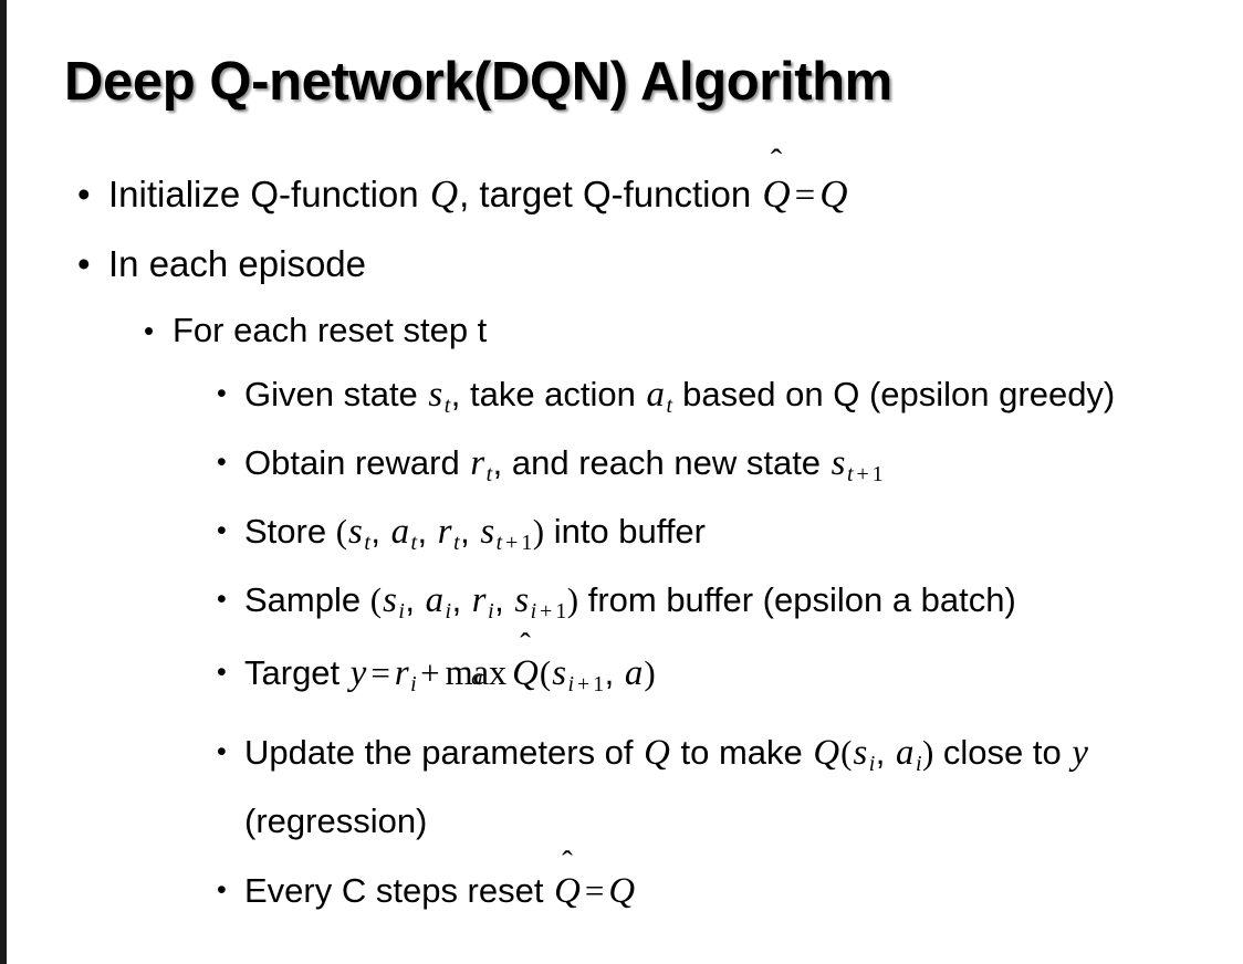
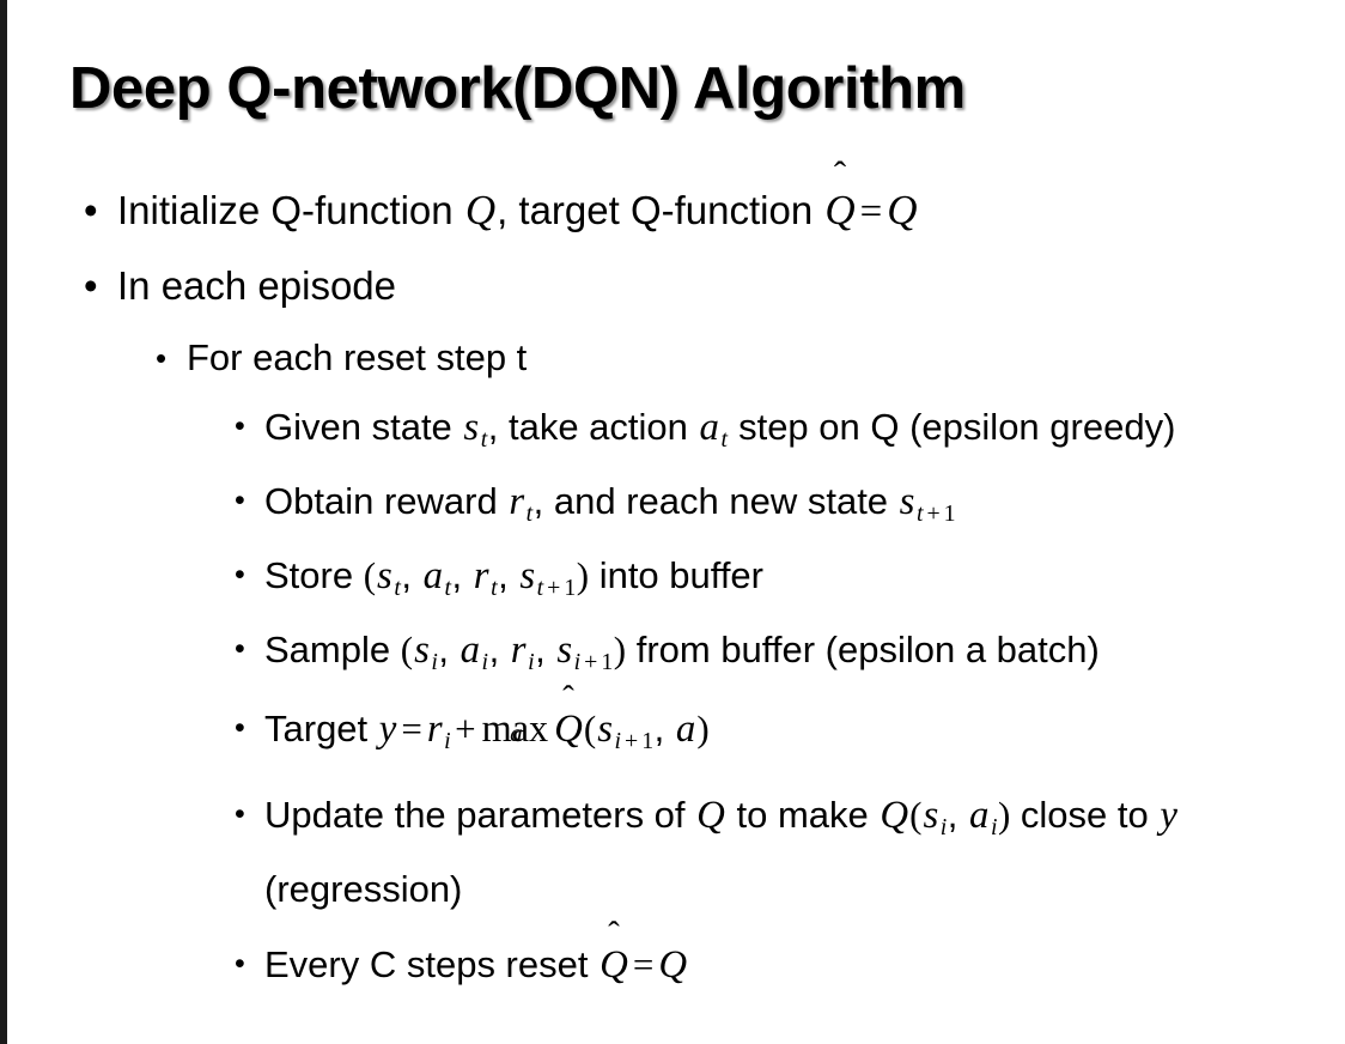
  Deep Q-network(DQN) Algorithm
  •
  Initialize Q-function Q, target Q-function Q=Q
  •
  In each episode
  •
  For each reset step t
  •
- Given state st, take action at based on Q (epsilon greedy)
+ Given state st, take action at step on Q (epsilon greedy)
  •
  Obtain reward rt, and reach new state st + 1
  •
  Store (st, at, rt, st + 1) into buffer
  •
  Sample (si, ai, ri, si + 1) from buffer (epsilon a batch)
  •
  Target y=ri + max
  a
  Q(si + 1, a)
  •
  Update the parameters of Q to make Q(si, ai) close to y (regression)
  •
  Every C steps reset Q=Q
